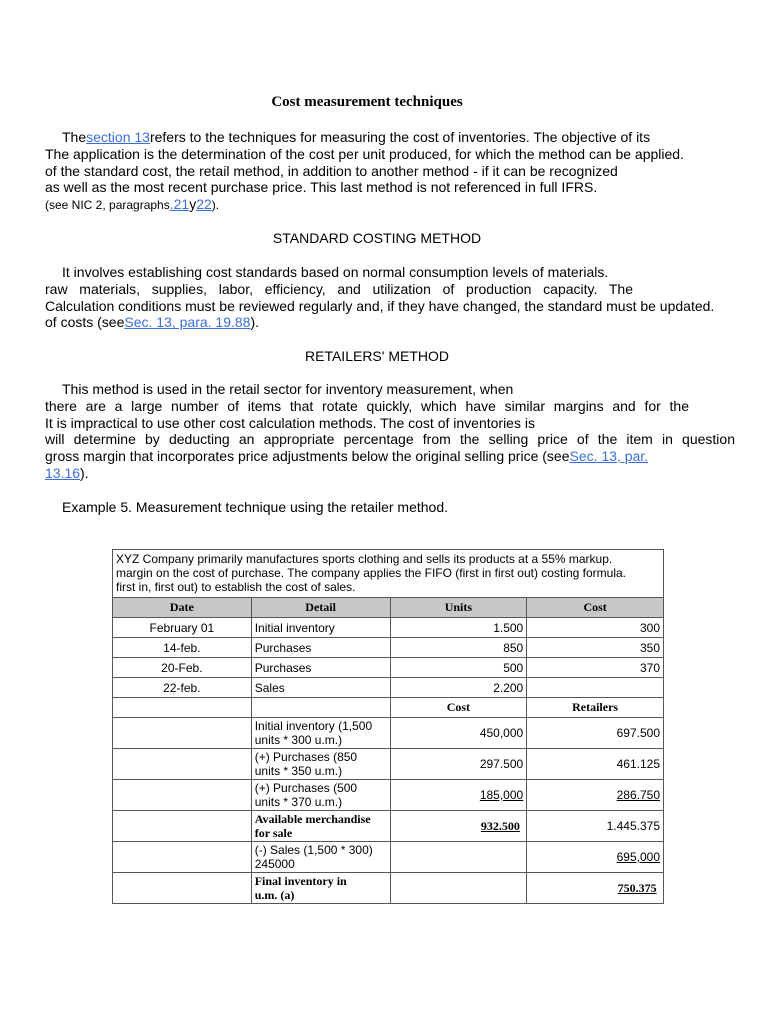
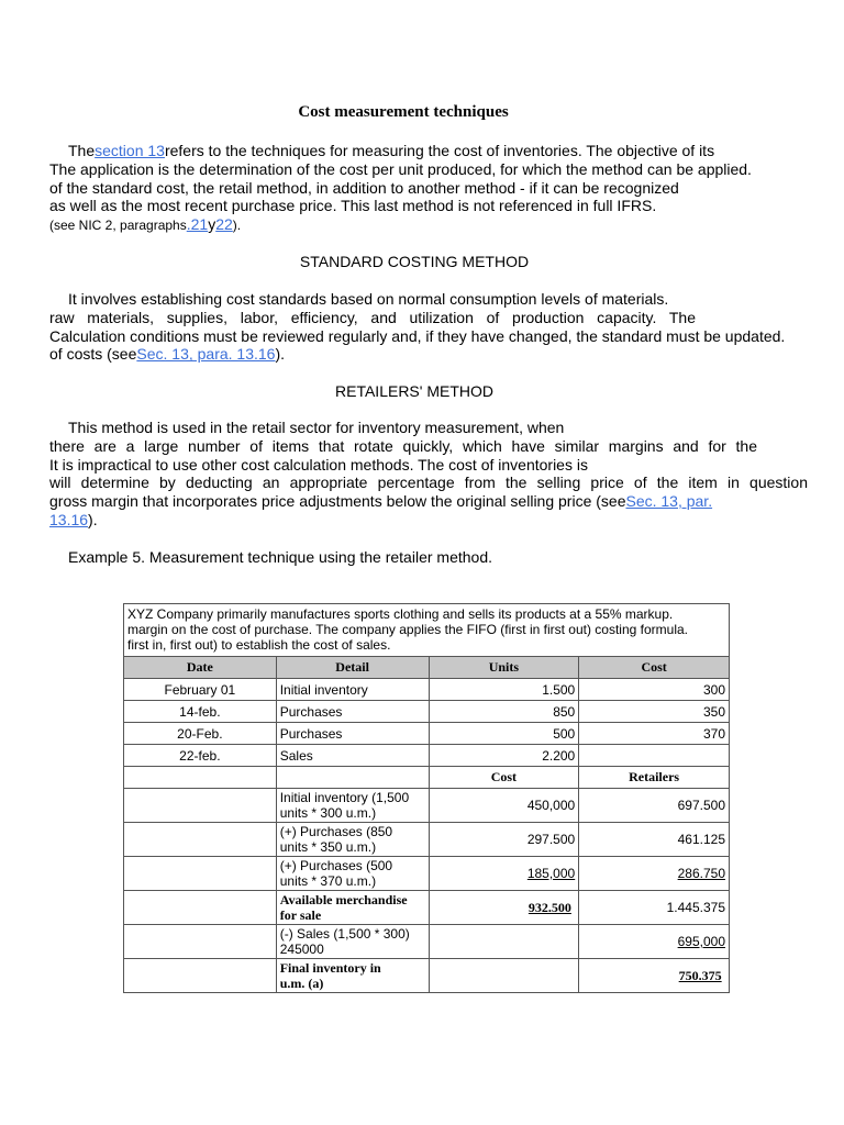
  Cost measurement techniques
  Thesection 13refers to the techniques for measuring the cost of inventories. The objective of its
  The application is the determination of the cost per unit produced, for which the method can be applied.
  of the standard cost, the retail method, in addition to another method - if it can be recognized
  as well as the most recent purchase price. This last method is not referenced in full IFRS.
  (see NIC 2, paragraphs.21y22).
  STANDARD COSTING METHOD
  It involves establishing cost standards based on normal consumption levels of materials.
  raw materials, supplies, labor, efficiency, and utilization of production capacity. The
  Calculation conditions must be reviewed regularly and, if they have changed, the standard must be updated.
- of costs (seeSec. 13, para. 19.88).
+ of costs (seeSec. 13, para. 13.16).
  RETAILERS' METHOD
  This method is used in the retail sector for inventory measurement, when
  there are a large number of items that rotate quickly, which have similar margins and for the
  It is impractical to use other cost calculation methods. The cost of inventories is
  will determine by deducting an appropriate percentage from the selling price of the item in question
  gross margin that incorporates price adjustments below the original selling price (seeSec. 13, par.
  13.16).
  Example 5. Measurement technique using the retailer method.
  XYZ Company primarily manufactures sports clothing and sells its products at a 55% markup. margin on the cost of purchase. The company applies the FIFO (first in first out) costing formula. first in, first out) to establish the cost of sales.
  Date	Detail	Units	Cost
  February 01	Initial inventory	1.500	300
  14-feb.	Purchases	850	350
  20-Feb.	Purchases	500	370
  22-feb.	Sales	2.200
  		Cost	Retailers
  	Initial inventory (1,500units * 300 u.m.)	450,000	697.500
  	(+) Purchases (850units * 350 u.m.)	297.500	461.125
  	(+) Purchases (500units * 370 u.m.)	185,000	286.750
  	Available merchandisefor sale	932.500	1.445.375
  	(-) Sales (1,500 * 300)245000		695,000
  	Final inventory inu.m. (a)		750.375
